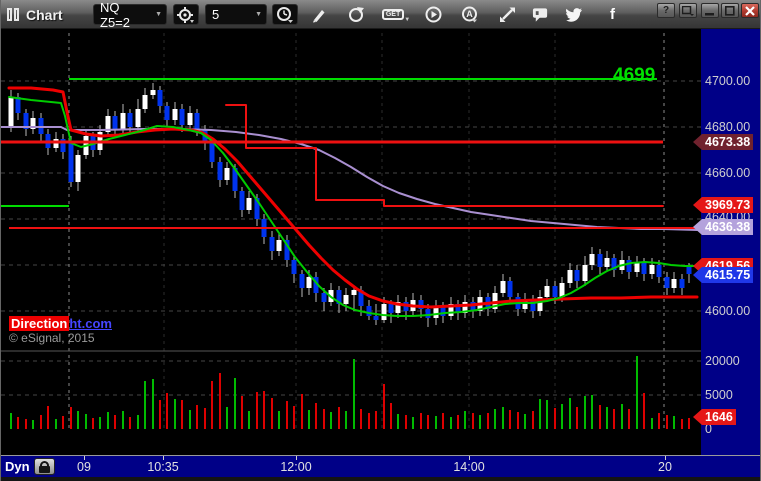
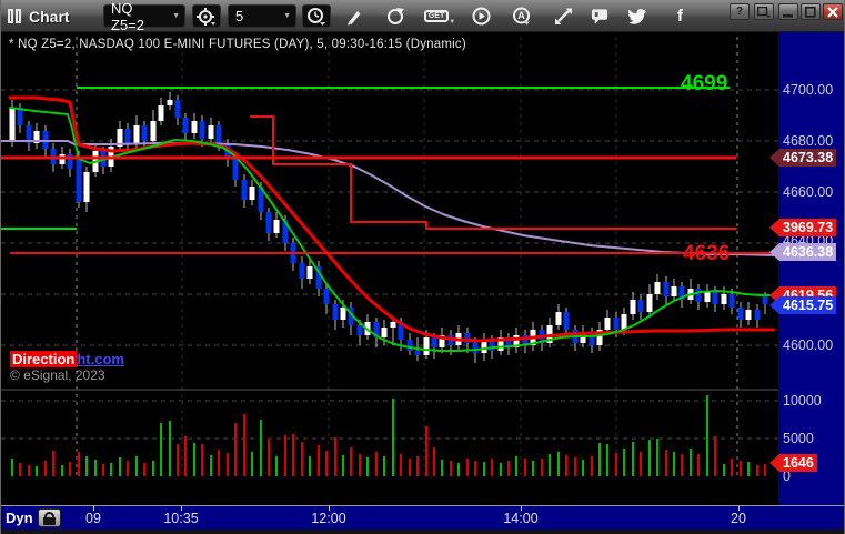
  Chart
  NQ Z5=2
  5
  A
  f
  ?
+ * NQ Z5=2, NASDAQ 100 E-MINI FUTURES (DAY), 5, 09:30-16:15 (Dynamic)
  4699
+ 4636
  Direction ht.com
- © eSignal, 2015
+ © eSignal, 2023
  4700.00
  4680.00
  4660.00
  4640.00
  4600.00
- 20000
+ 10000
  5000
  0
  4673.38
  3969.73
  4636.38
  4619.56
  4615.75
  1646
  Dyn
  09
  10:35
  12:00
  14:00
  20
